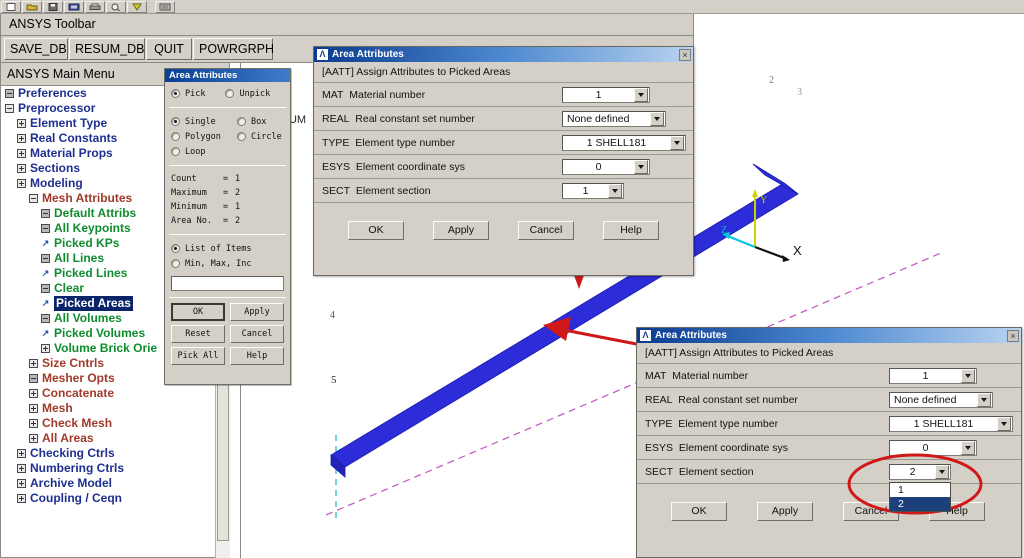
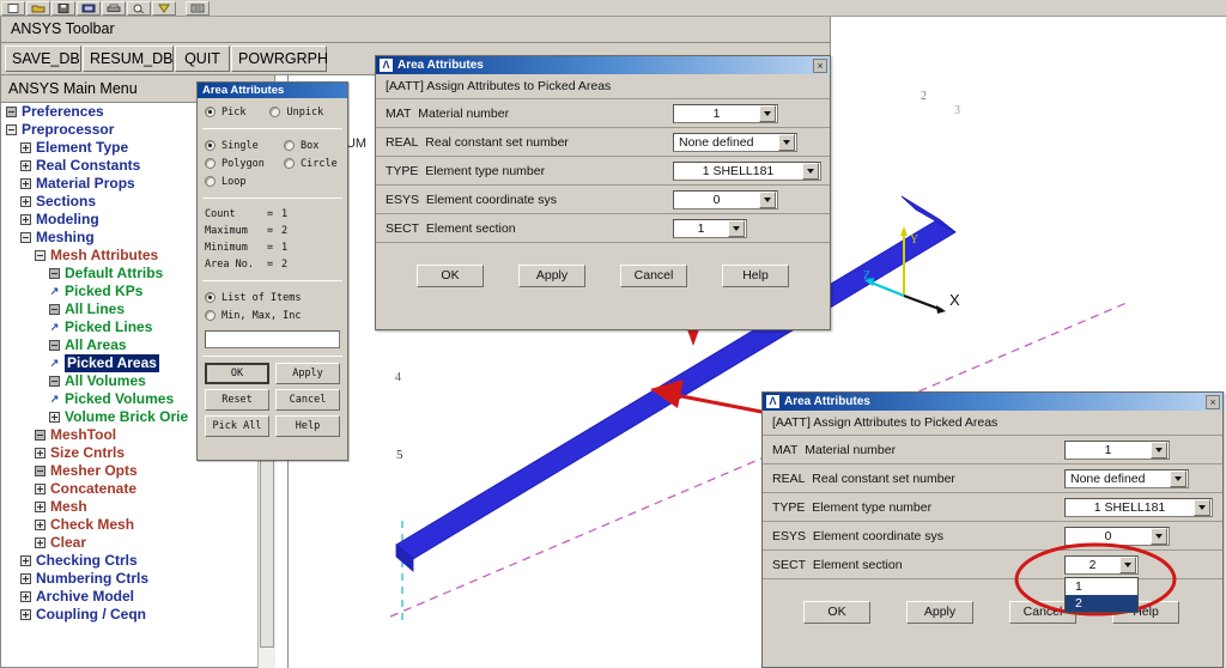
  ANSYS Toolbar
  SAVE_DB
  RESUM_DB
  QUIT
  POWRGRPH
  ANSYS Main Menu
  Preferences
  Preprocessor
  Element Type
  Real Constants
  Material Props
  Sections
  Modeling
+ Meshing
  Mesh Attributes
  Default Attribs
- All Keypoints
  ↗
  Picked KPs
  All Lines
  ↗
  Picked Lines
- Clear
+ All Areas
  ↗
  Picked Areas
  All Volumes
  ↗
  Picked Volumes
  Volume Brick Orie
+ MeshTool
  Size Cntrls
  Mesher Opts
  Concatenate
  Mesh
  Check Mesh
- All Areas
+ Clear
  Checking Ctrls
  Numbering Ctrls
  Archive Model
  Coupling / Ceqn
  4
  5
  2
  3
  Y
  X
  Z
  Area Attributes
  Pick
  Unpick
  Single
  Box
  Polygon
  Circle
  Loop
  Count
  =
  1
  Maximum
  =
  2
  Minimum
  =
  1
  Area No.
  =
  2
  List of Items
  Min, Max, Inc
  OK
  Apply
  Reset
  Cancel
  Pick All
  Help
  Λ
  Area Attributes
  ×
  [AATT] Assign Attributes to Picked Areas
  MAT Material number
  1
  REAL Real constant set number
  None defined
  TYPE Element type number
  1 SHELL181
  ESYS Element coordinate sys
  0
  SECT Element section
  1
  OK
  Apply
  Cancel
  Help
  Λ
  Area Attributes
  ×
  [AATT] Assign Attributes to Picked Areas
  MAT Material number
  1
  REAL Real constant set number
  None defined
  TYPE Element type number
  1 SHELL181
  ESYS Element coordinate sys
  0
  SECT Element section
  2
  1
  2
  OK
  Apply
  Cance
  elp
